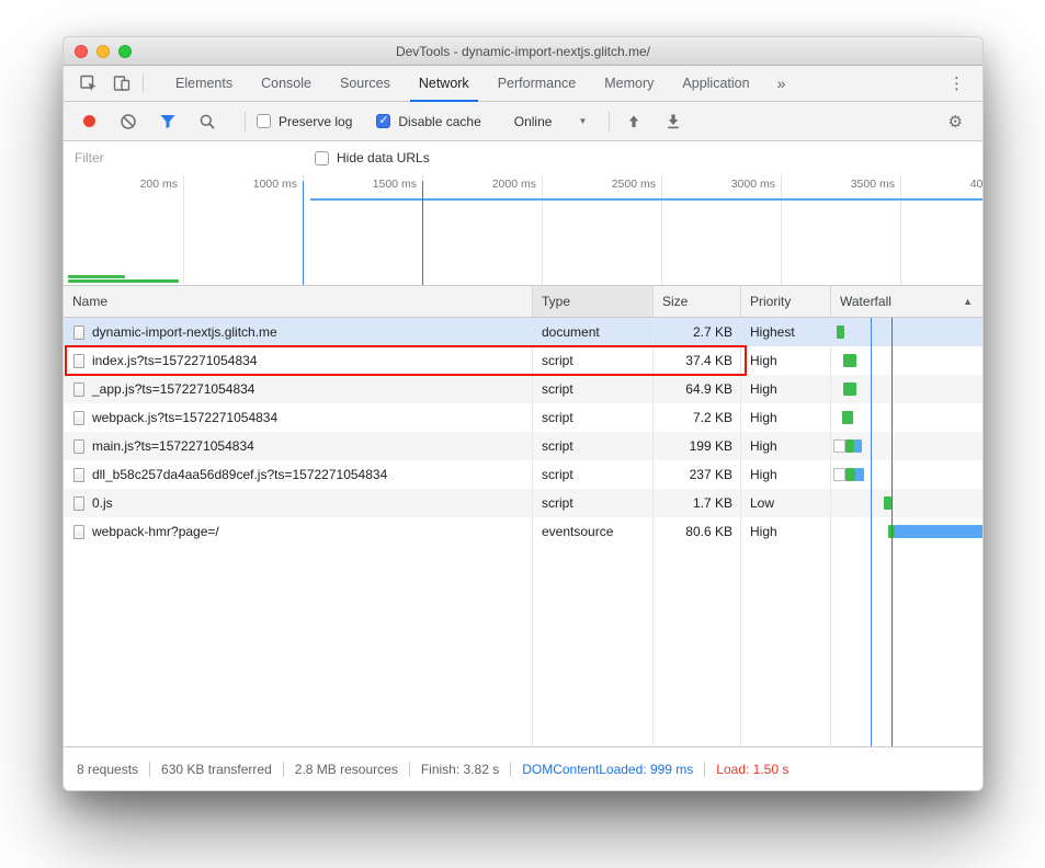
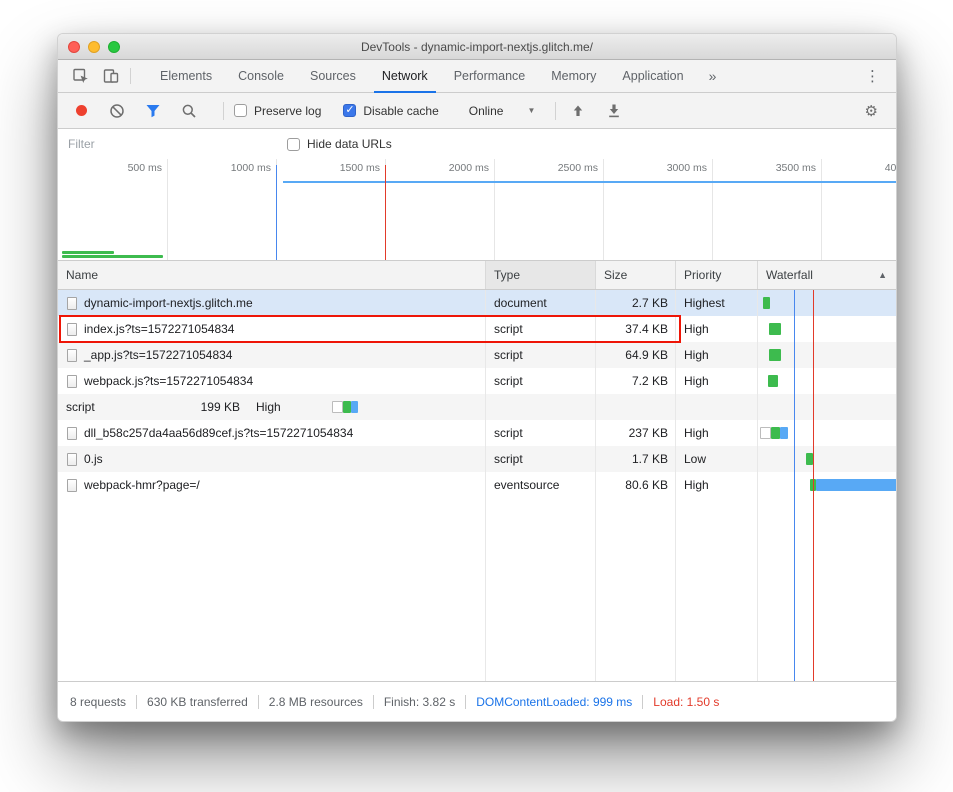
  DevTools - dynamic-import-nextjs.glitch.me/
  Elements
  Console
  Sources
  Network
  Performance
  Memory
  Application
  »
  ⋮
  Preserve log
  Disable cache
  Online
  ▼
  ⚙
  Filter
  Hide data URLs
- 200 ms
+ 500 ms
  1000 ms
  1500 ms
  2000 ms
  2500 ms
  3000 ms
  3500 ms
  Name
  Type
  Size
  Priority
  Waterfall
  ▲
  dynamic-import-nextjs.glitch.me
  document
  2.7 KB
  Highest
  index.js?ts=1572271054834
  script
  37.4 KB
  High
  _app.js?ts=1572271054834
  script
  64.9 KB
  High
  webpack.js?ts=1572271054834
  script
  7.2 KB
  High
- main.js?ts=1572271054834
  script
  199 KB
  High
  dll_b58c257da4aa56d89cef.js?ts=1572271054834
  script
  237 KB
  High
  0.js
  script
  1.7 KB
  Low
  webpack-hmr?page=/
  eventsource
  80.6 KB
  High
  8 requests
  630 KB transferred
  2.8 MB resources
  Finish: 3.82 s
  DOMContentLoaded: 999 ms
  Load: 1.50 s
